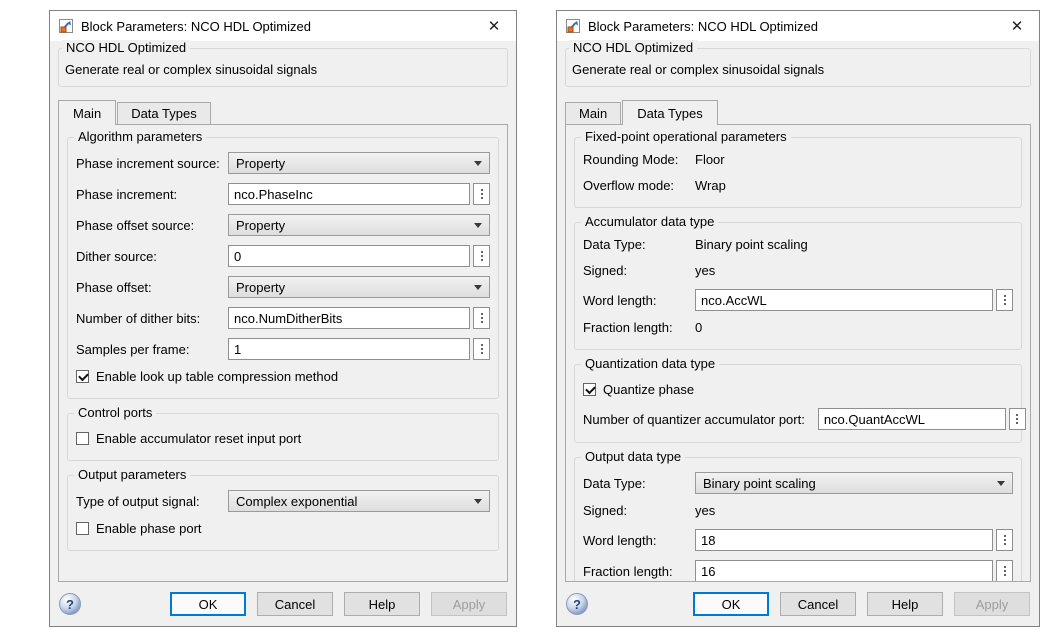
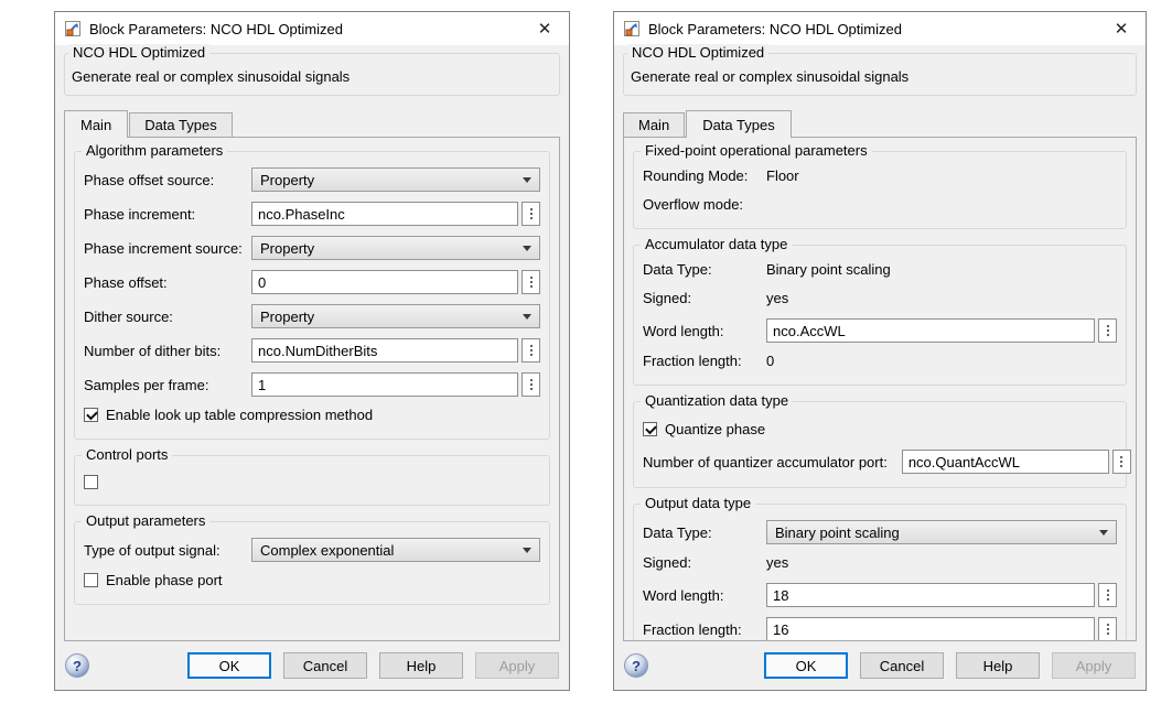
  Block Parameters: NCO HDL Optimized
  ✕
  NCO HDL Optimized
  Generate real or complex sinusoidal signals
  Main
  Data Types
  Algorithm parameters
- Phase increment source:
+ Phase offset source:
  Property
  Phase increment:
  nco.PhaseInc
- Phase offset source:
+ Phase increment source:
  Property
- Dither source:
+ Phase offset:
  0
- Phase offset:
+ Dither source:
  Property
  Number of dither bits:
  nco.NumDitherBits
  Samples per frame:
  1
  Enable look up table compression method
  Control ports
- Enable accumulator reset input port
  Output parameters
  Type of output signal:
  Complex exponential
  Enable phase port
  ?
  OK
  Cancel
  Help
  Apply
  Block Parameters: NCO HDL Optimized
  ✕
  NCO HDL Optimized
  Generate real or complex sinusoidal signals
  Main
  Data Types
  Fixed-point operational parameters
  Rounding Mode:
  Floor
  Overflow mode:
- Wrap
  Accumulator data type
  Data Type:
  Binary point scaling
  Signed:
  yes
  Word length:
  nco.AccWL
  Fraction length:
  0
  Quantization data type
  Quantize phase
  Number of quantizer accumulator port:
  nco.QuantAccWL
  Output data type
  Data Type:
  Binary point scaling
  Signed:
  yes
  Word length:
  18
  Fraction length:
  16
  ?
  OK
  Cancel
  Help
  Apply
